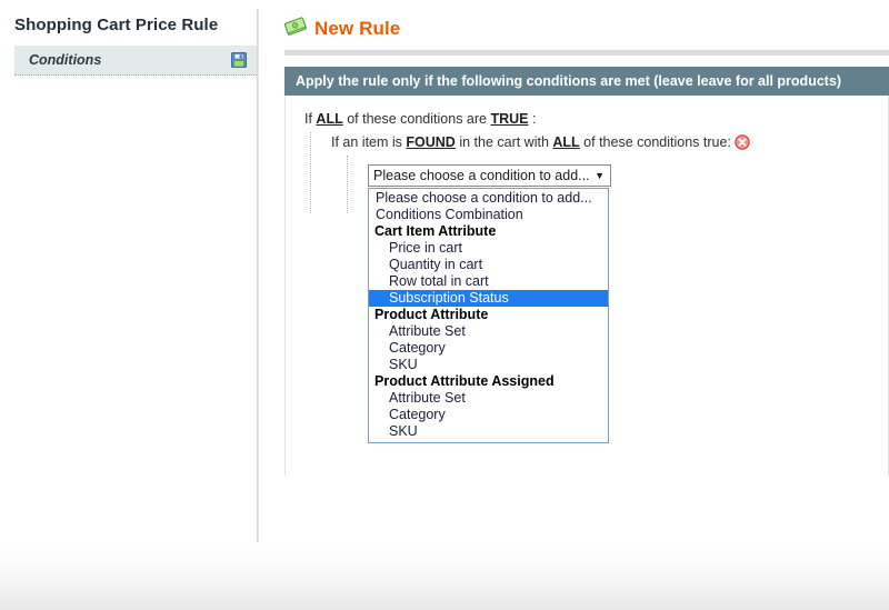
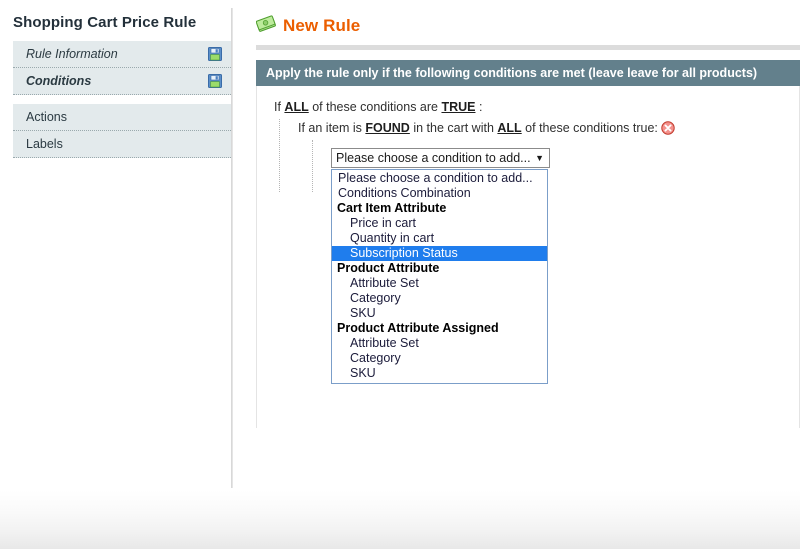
  Shopping Cart Price Rule
+ Rule Information
  Conditions
+ Actions
+ Labels
  New Rule
  Apply the rule only if the following conditions are met (leave leave for all products)
  If ALL of these conditions are TRUE :
  If an item is FOUND in the cart with ALL of these conditions true:
  Please choose a condition to add...
  ▼
  Please choose a condition to add...
  Conditions Combination
  Cart Item Attribute
  Price in cart
  Quantity in cart
- Row total in cart
  Subscription Status
  Product Attribute
  Attribute Set
  Category
  SKU
  Product Attribute Assigned
  Attribute Set
  Category
  SKU
